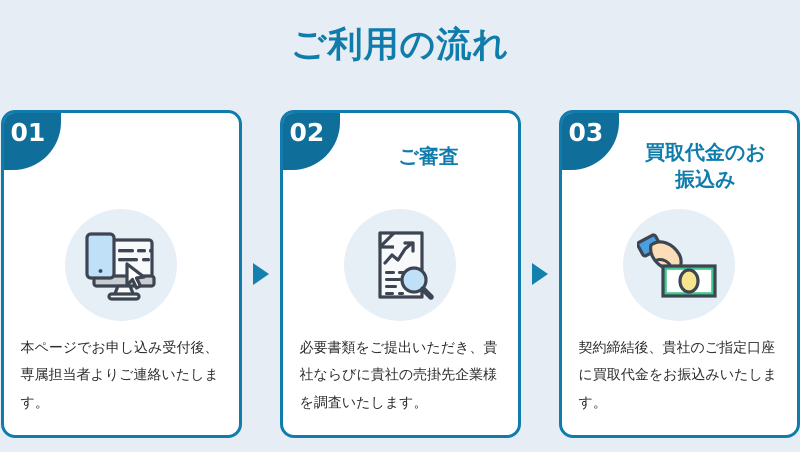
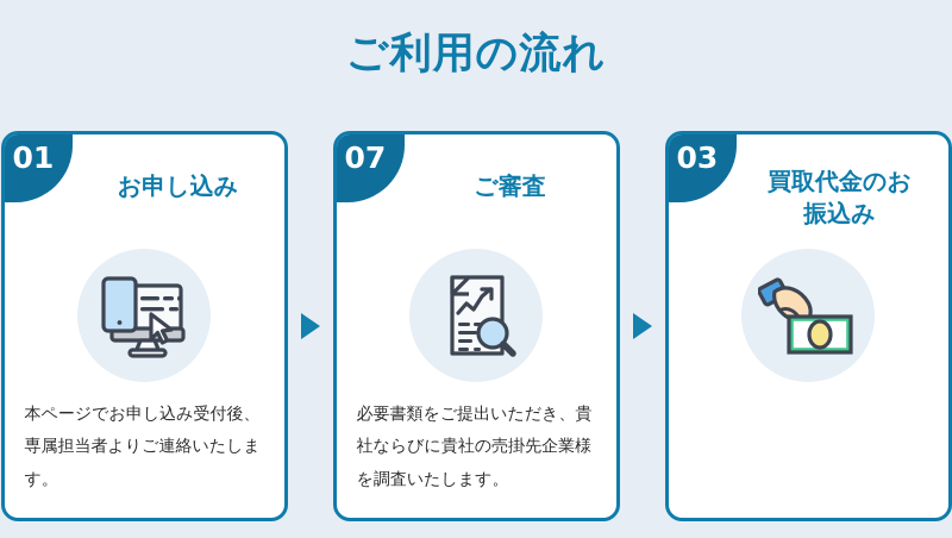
  ご利用の流れ
  01
+ お申し込み
  本ページでお申し込み受付後、専属担当者よりご連絡いたします。
- 02
+ 07
  ご審査
  必要書類をご提出いただき、貴社ならびに貴社の売掛先企業様を調査いたします。
  03
  買取代金のお
  振込み
- 契約締結後、貴社のご指定口座に買取代金をお振込みいたします。
